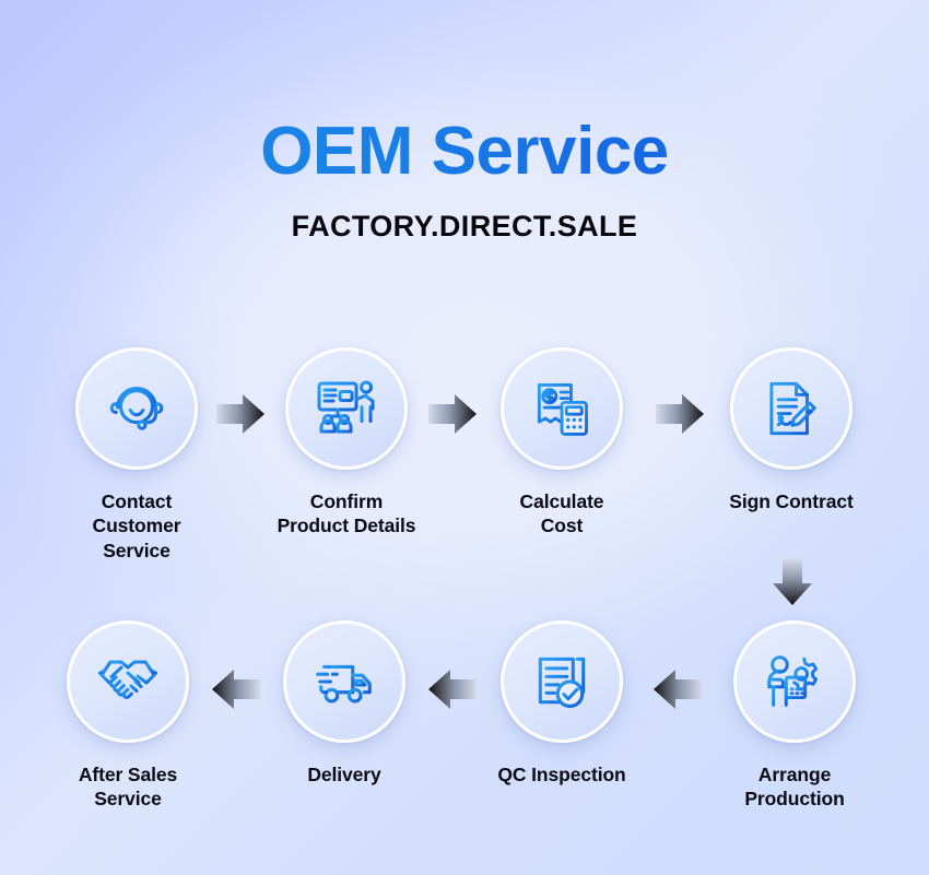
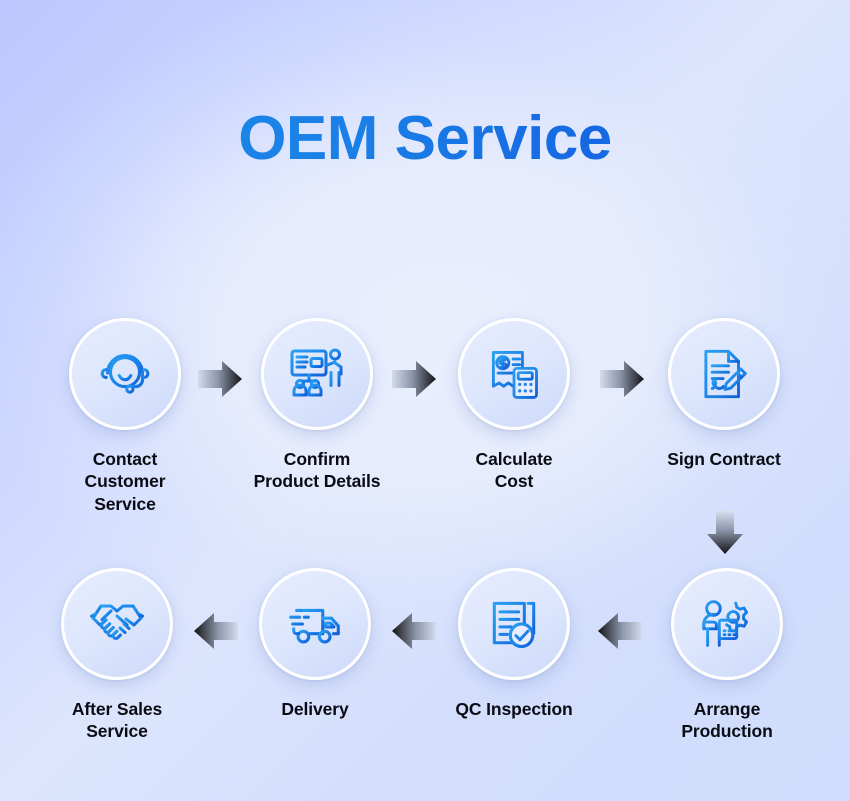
  OEM Service
- FACTORY.DIRECT.SALE
  Contact
  Customer
  Service
  Confirm
  Product Details
  Calculate
  Cost
  Sign Contract
  After Sales
  Service
  Delivery
  QC Inspection
  Arrange
  Production
